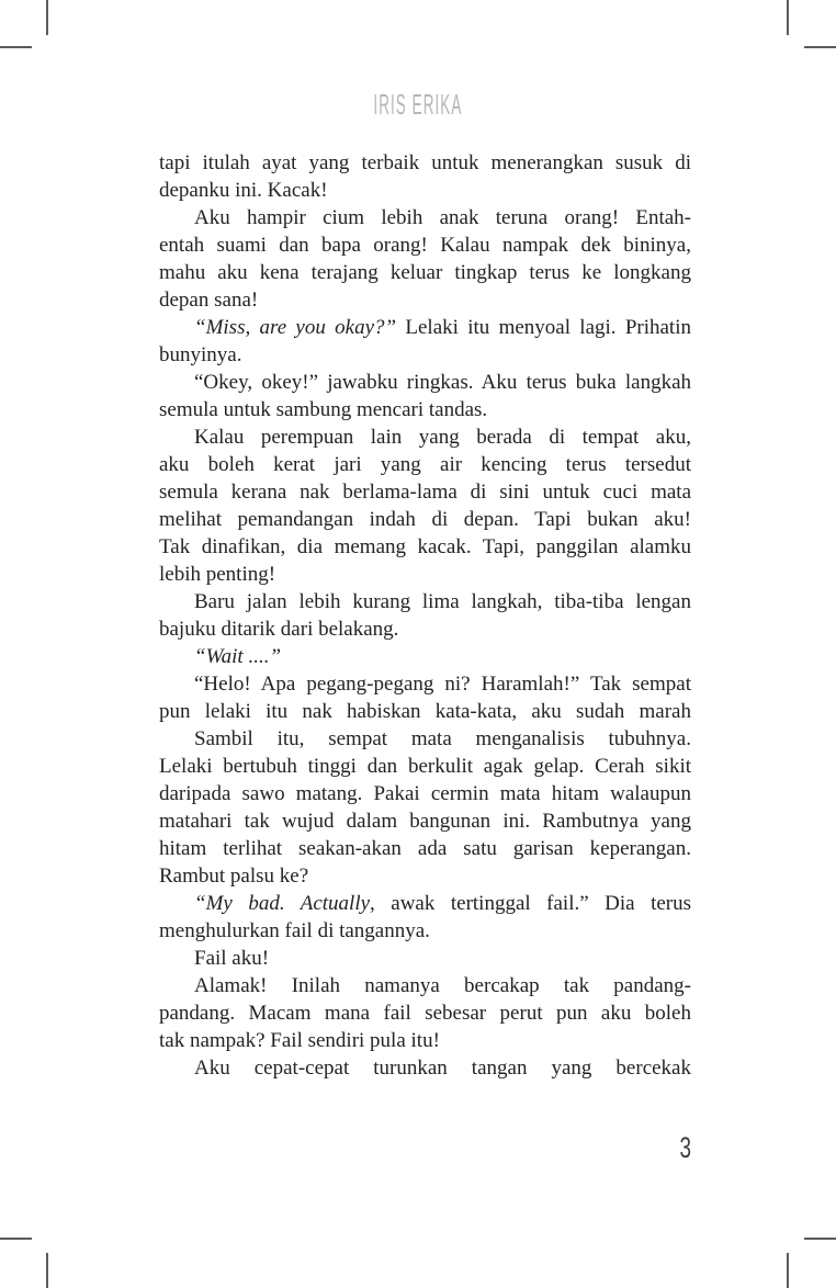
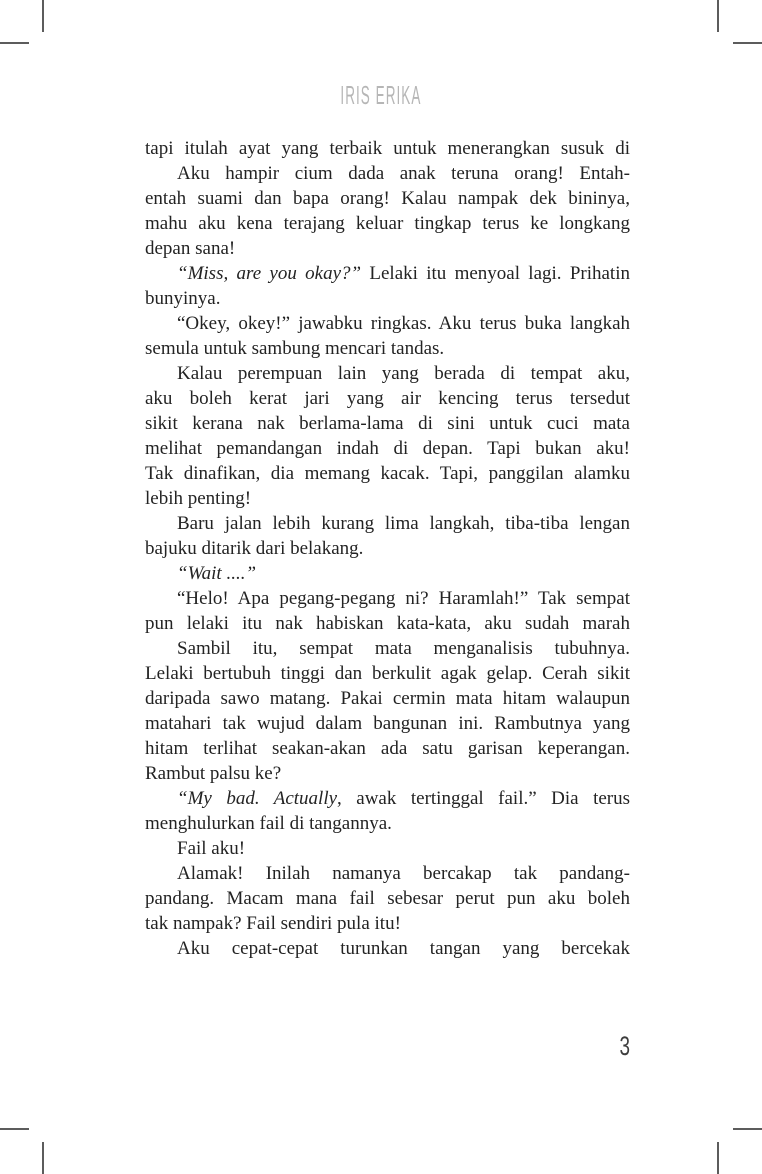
  IRIS ERIKA
  tapi itulah ayat yang terbaik untuk menerangkan susuk di
- depanku ini. Kacak!
- Aku hampir cium lebih anak teruna orang! Entah-
+ Aku hampir cium dada anak teruna orang! Entah-
  entah suami dan bapa orang! Kalau nampak dek bininya,
  mahu aku kena terajang keluar tingkap terus ke longkang
  depan sana!
  “Miss, are you okay?” Lelaki itu menyoal lagi. Prihatin
  bunyinya.
  “Okey, okey!” jawabku ringkas. Aku terus buka langkah
  semula untuk sambung mencari tandas.
  Kalau perempuan lain yang berada di tempat aku,
  aku boleh kerat jari yang air kencing terus tersedut
- semula kerana nak berlama-lama di sini untuk cuci mata
+ sikit kerana nak berlama-lama di sini untuk cuci mata
  melihat pemandangan indah di depan. Tapi bukan aku!
  Tak dinafikan, dia memang kacak. Tapi, panggilan alamku
  lebih penting!
  Baru jalan lebih kurang lima langkah, tiba-tiba lengan
  bajuku ditarik dari belakang.
  “Wait ....”
  “Helo! Apa pegang-pegang ni? Haramlah!” Tak sempat
  pun lelaki itu nak habiskan kata-kata, aku sudah marah
  Sambil itu, sempat mata menganalisis tubuhnya.
  Lelaki bertubuh tinggi dan berkulit agak gelap. Cerah sikit
  daripada sawo matang. Pakai cermin mata hitam walaupun
  matahari tak wujud dalam bangunan ini. Rambutnya yang
  hitam terlihat seakan-akan ada satu garisan keperangan.
  Rambut palsu ke?
  “My bad. Actually, awak tertinggal fail.” Dia terus
  menghulurkan fail di tangannya.
  Fail aku!
  Alamak! Inilah namanya bercakap tak pandang-
  pandang. Macam mana fail sebesar perut pun aku boleh
  tak nampak? Fail sendiri pula itu!
  Aku cepat-cepat turunkan tangan yang bercekak
  3
